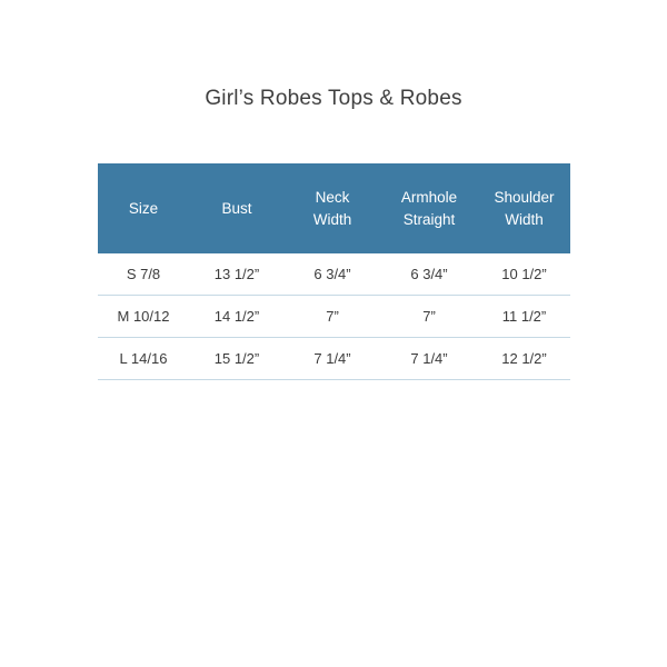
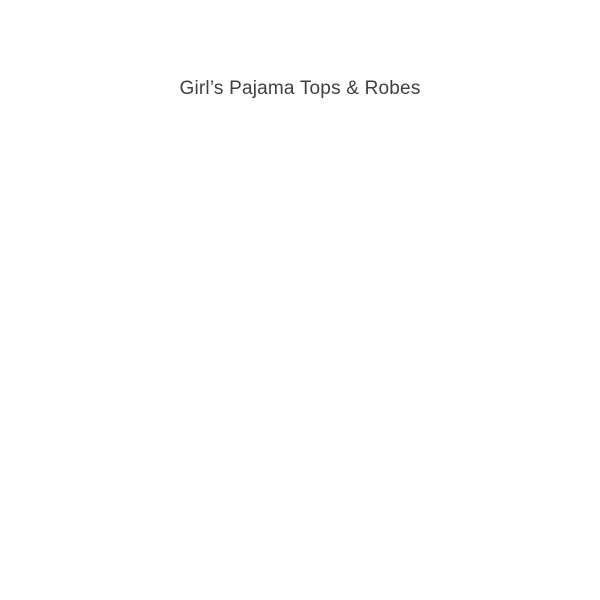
- Girl’s Robes Tops & Robes
+ Girl’s Pajama Tops & Robes
- Size	Bust	Neck Width	Armhole Straight	Shoulder Width
- S 7/8	13 1/2”	6 3/4”	6 3/4”	10 1/2”
- M 10/12	14 1/2”	7”	7”	11 1/2”
- L 14/16	15 1/2”	7 1/4”	7 1/4”	12 1/2”
